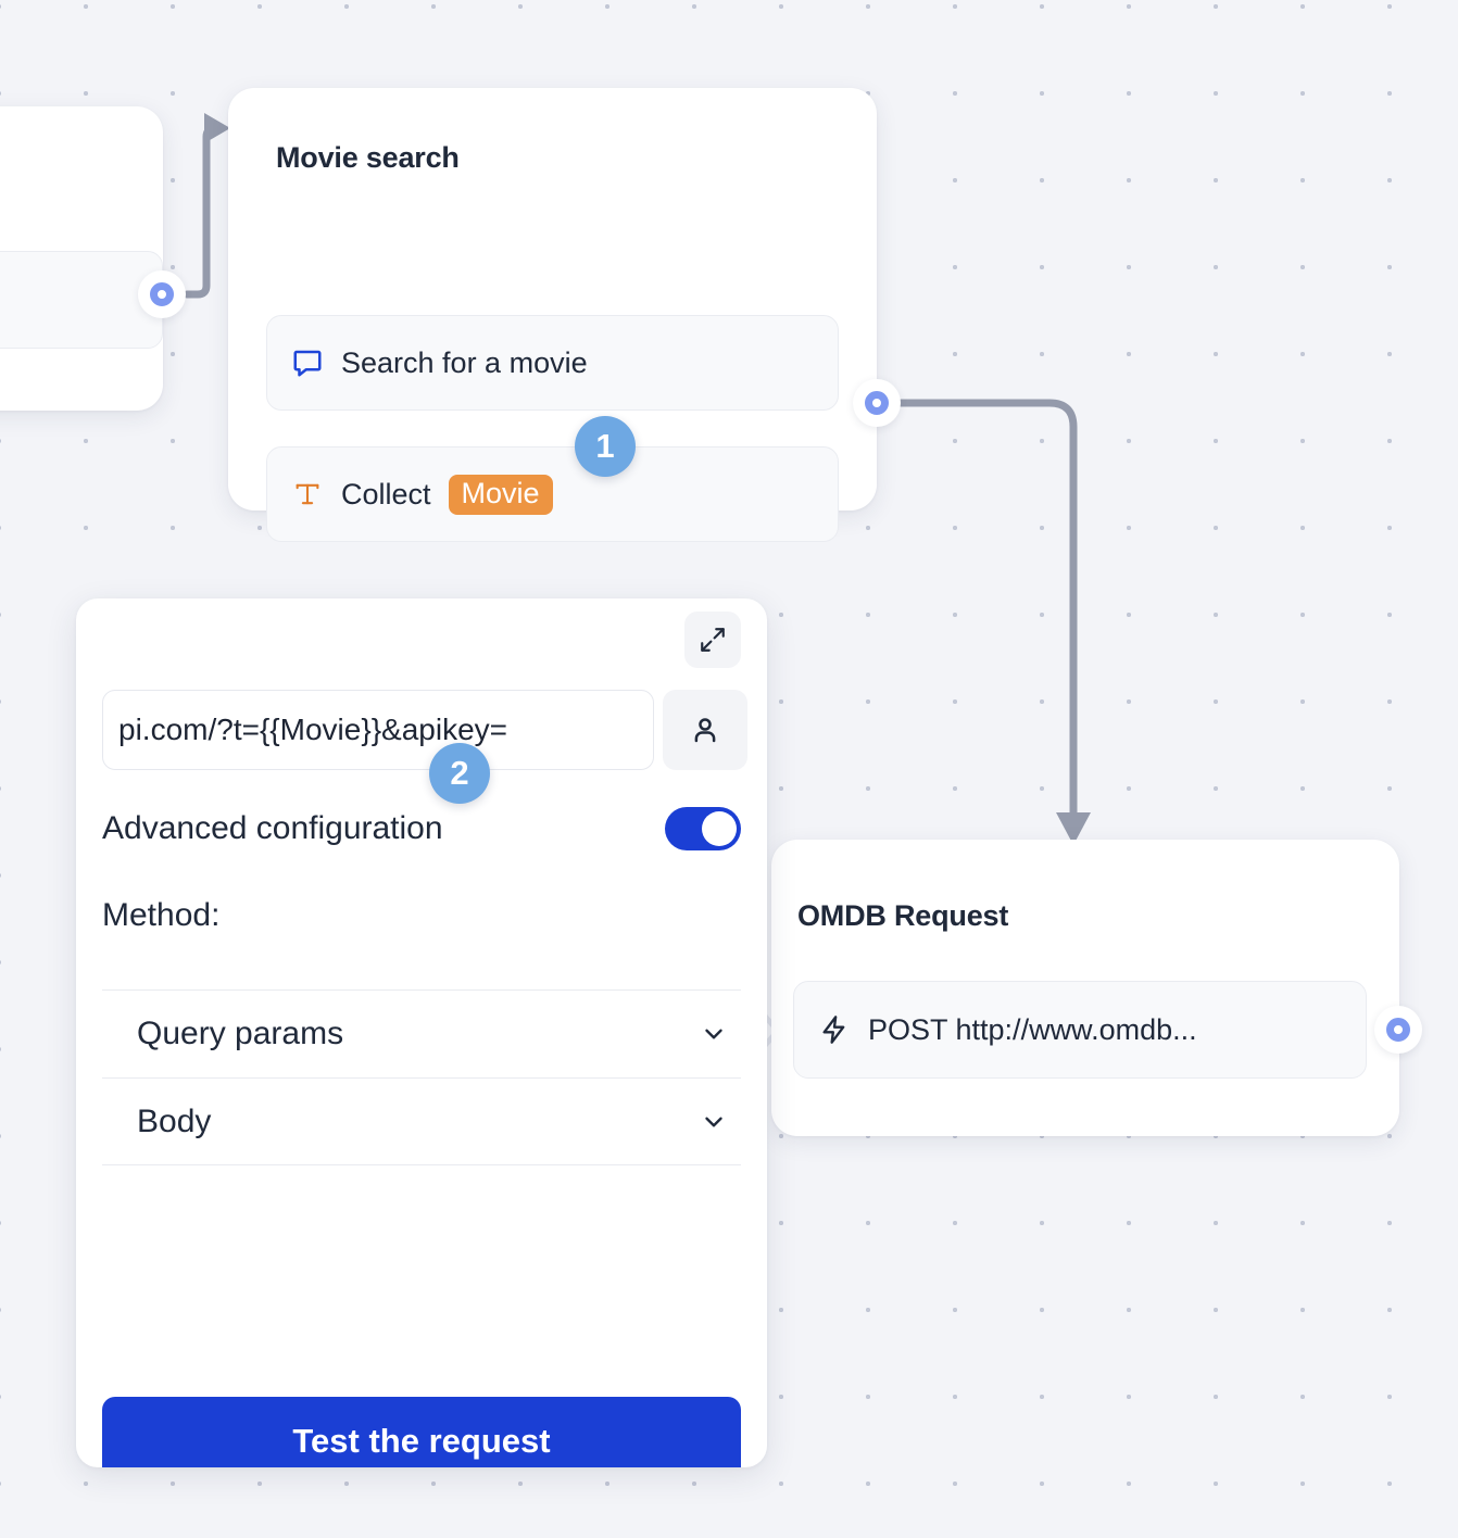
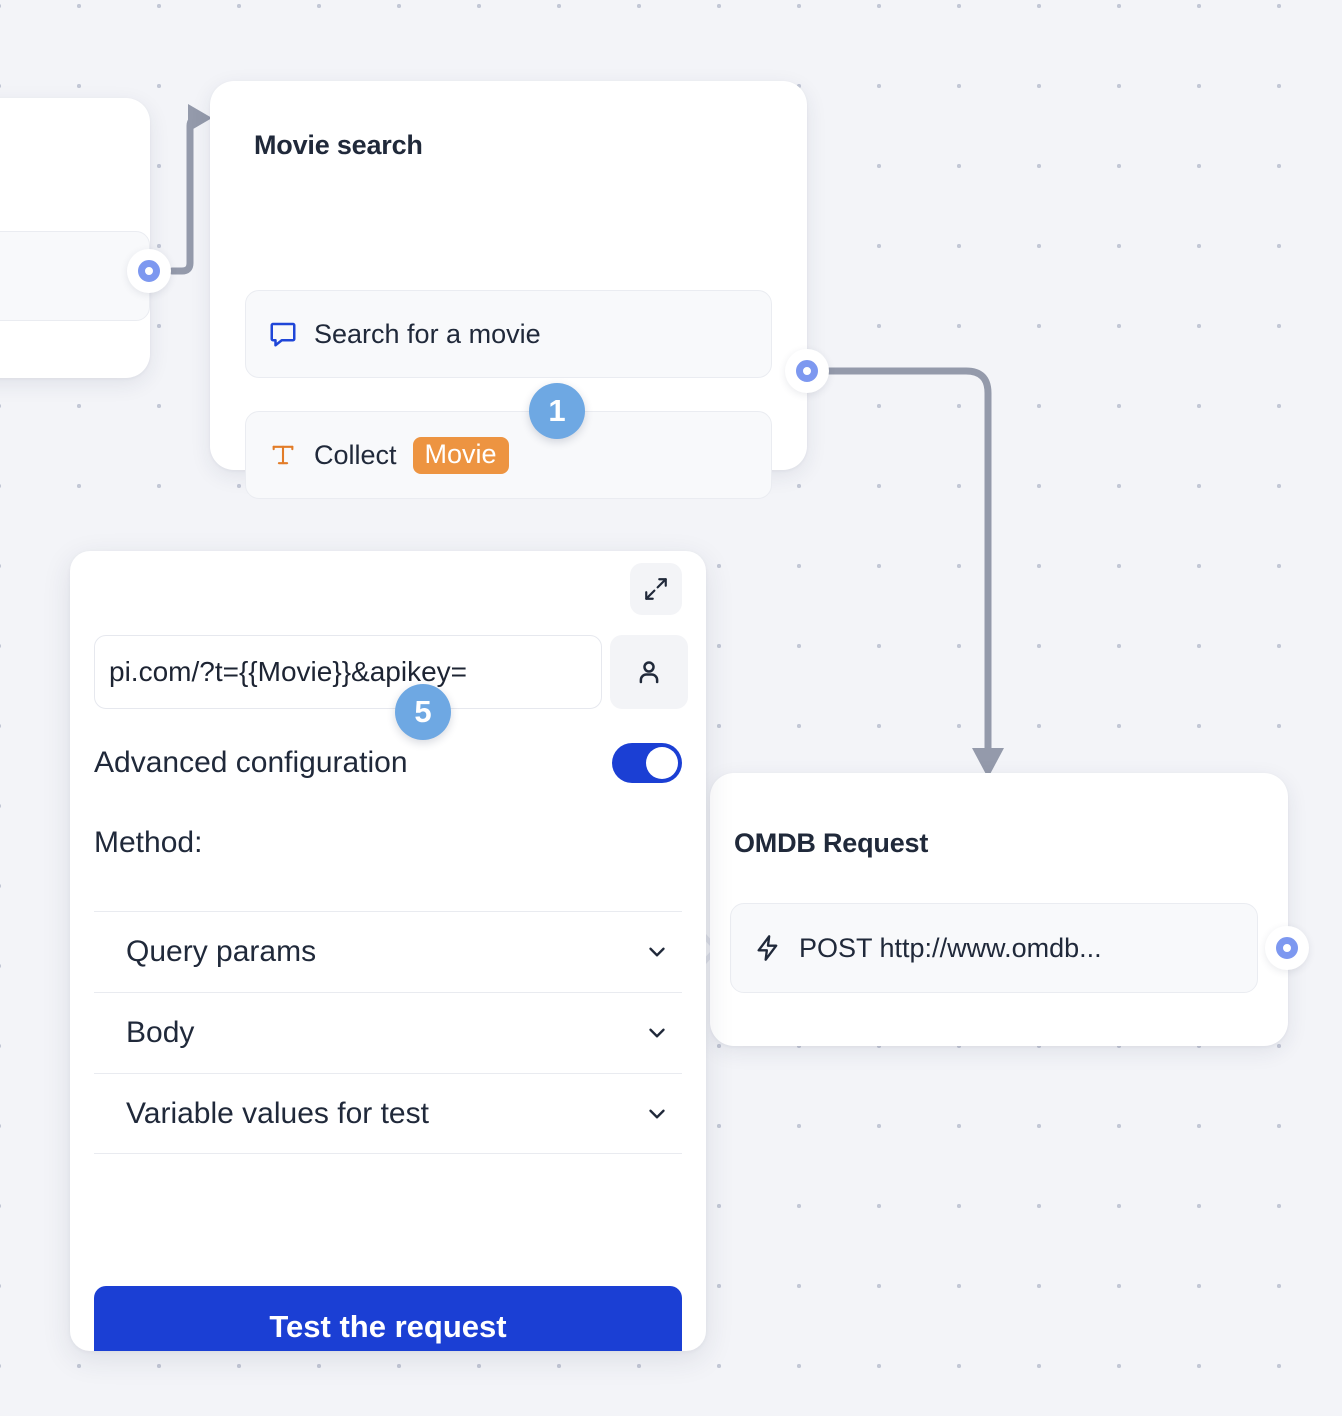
  Movie search
  Search for a movie
  Collect
  Movie
  OMDB Request
  POST http://www.omdb...
  pi.com/?t={{Movie}}&apikey=
  Advanced configuration
  Method:
  Query params
  Body
+ Variable values for test
  Test the request
  1
- 2
+ 5
